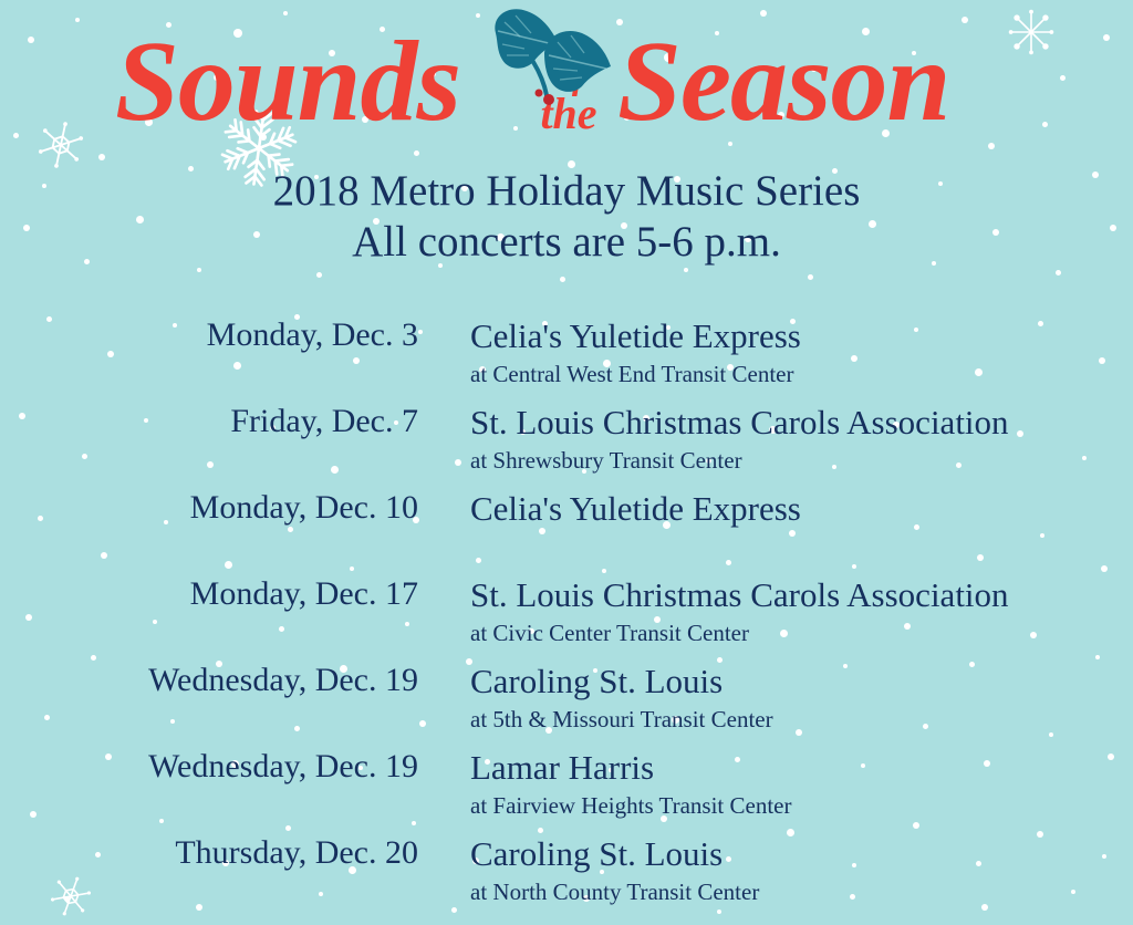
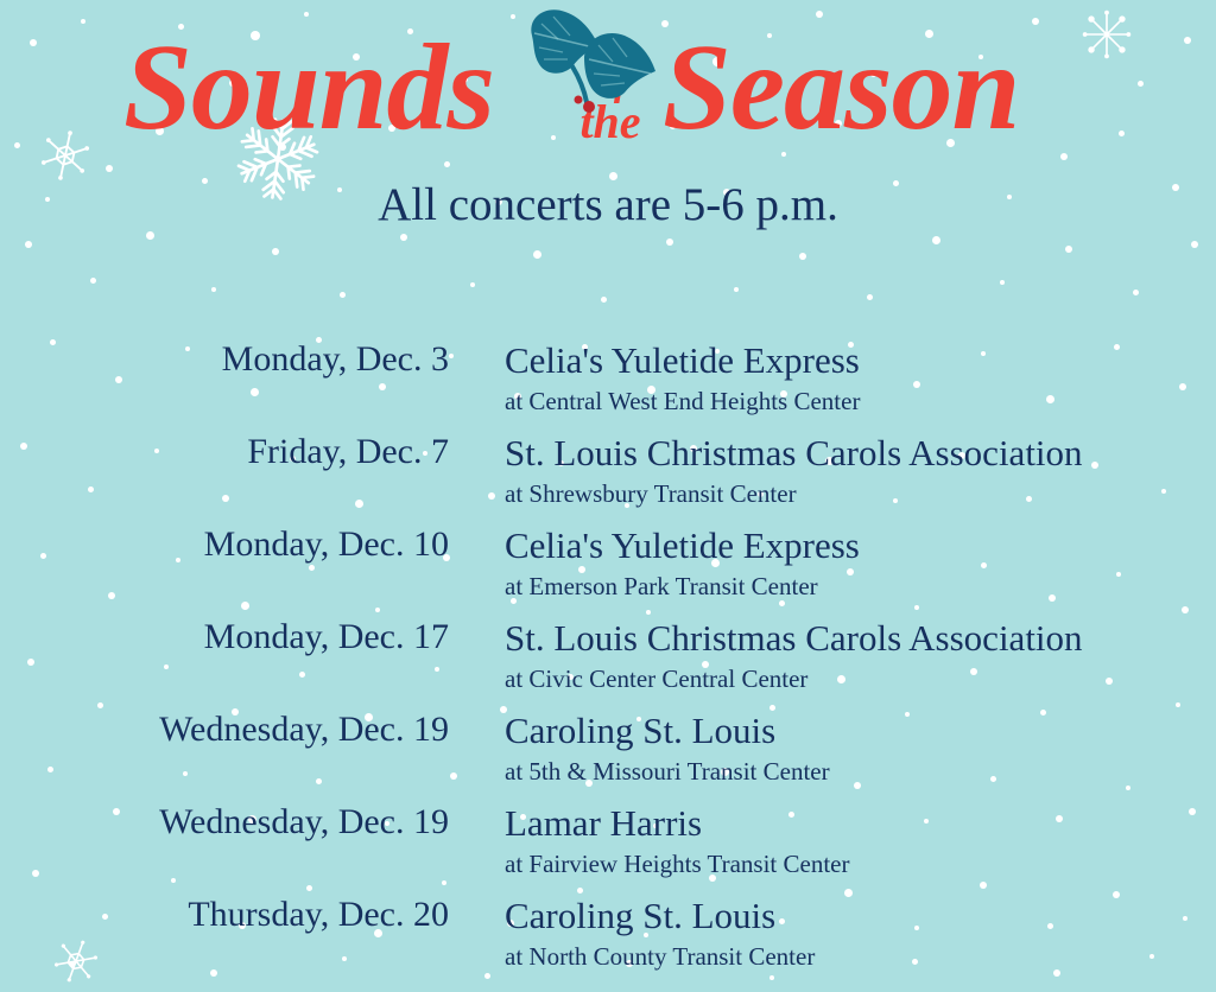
  Sounds
  the
  Season
- 2018 Metro Holiday Music Series
  All concerts are 5-6 p.m.
  Monday, Dec. 3
  Celia's Yuletide Express
- at Central West End Transit Center
+ at Central West End Heights Center
  Friday, Dec. 7
  St. Louis Christmas Carols Association
  at Shrewsbury Transit Center
  Monday, Dec. 10
  Celia's Yuletide Express
+ at Emerson Park Transit Center
  Monday, Dec. 17
  St. Louis Christmas Carols Association
- at Civic Center Transit Center
+ at Civic Center Central Center
  Wednesday, Dec. 19
  Caroling St. Louis
  at 5th & Missouri Transit Center
  Wednesday, Dec. 19
  Lamar Harris
  at Fairview Heights Transit Center
  Thursday, Dec. 20
  Caroling St. Louis
  at North County Transit Center
